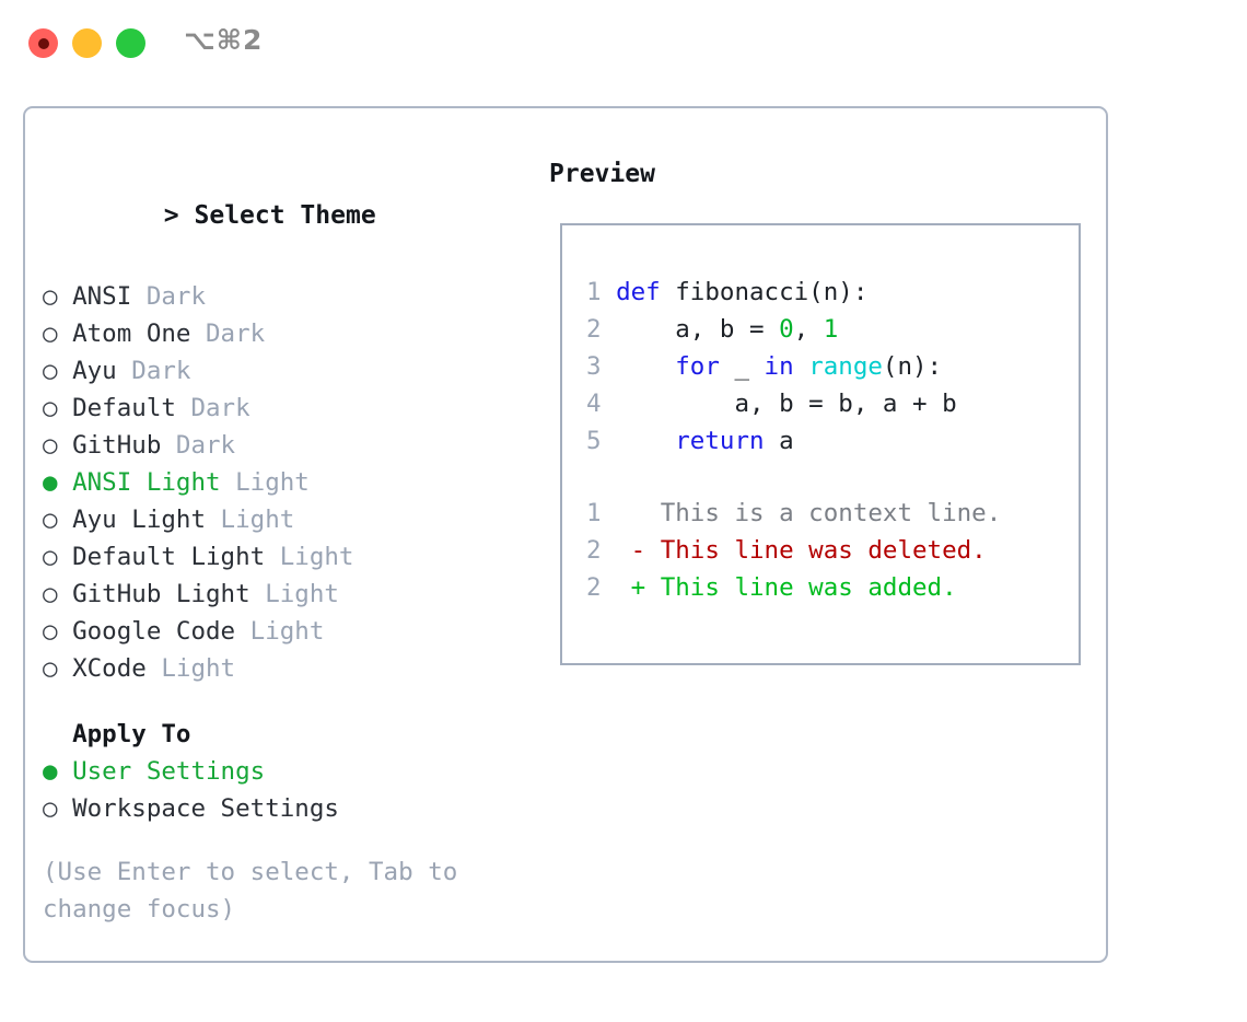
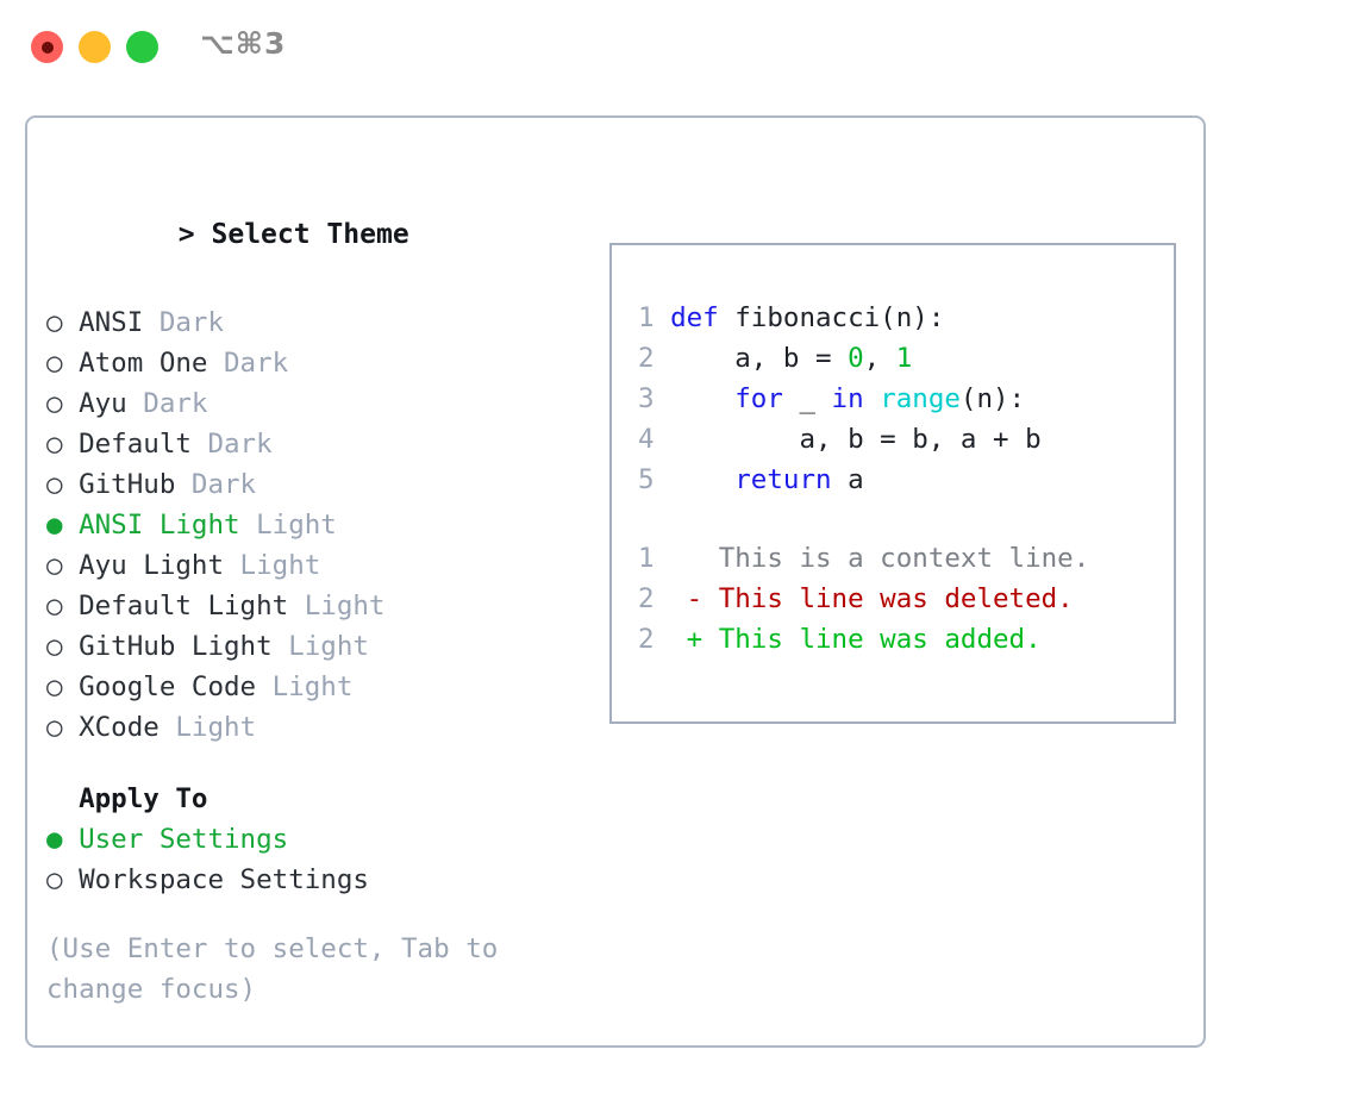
- ⌥⌘2
+ ⌥⌘3
  > Select Theme
  ○ ANSI Dark
  ○ Atom One Dark
  ○ Ayu Dark
  ○ Default Dark
  ○ GitHub Dark
  ● ANSI Light Light
  ○ Ayu Light Light
  ○ Default Light Light
  ○ GitHub Light Light
  ○ Google Code Light
  ○ XCode Light
  Apply To
  ● User Settings
  ○ Workspace Settings
  (Use Enter to select, Tab to change focus)
- Preview
  1 def fibonacci(n):
  2 a, b = 0, 1
  3 for _ in range(n):
  4 a, b = b, a + b
  5 return a
  1 This is a context line.
  2 - This line was deleted.
  2 + This line was added.
